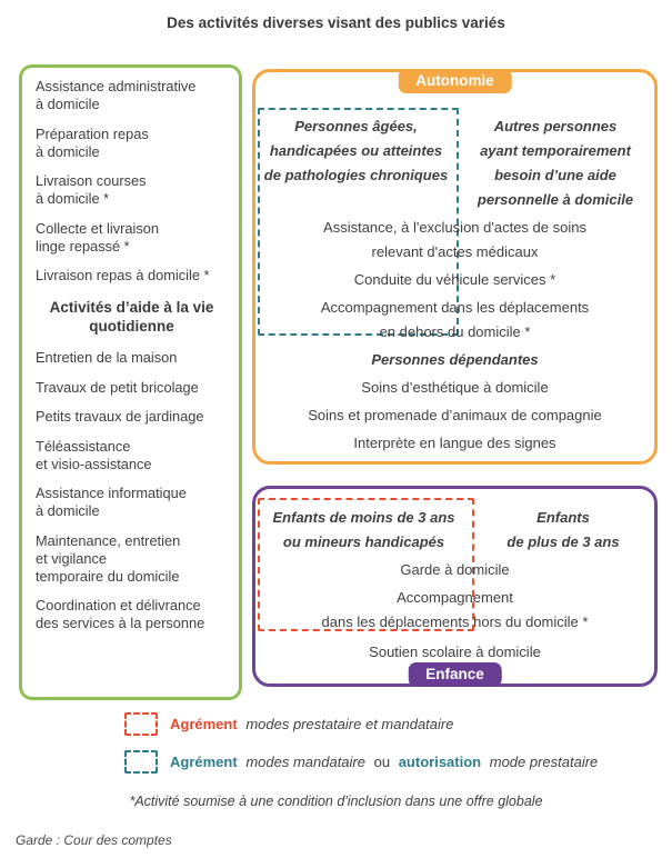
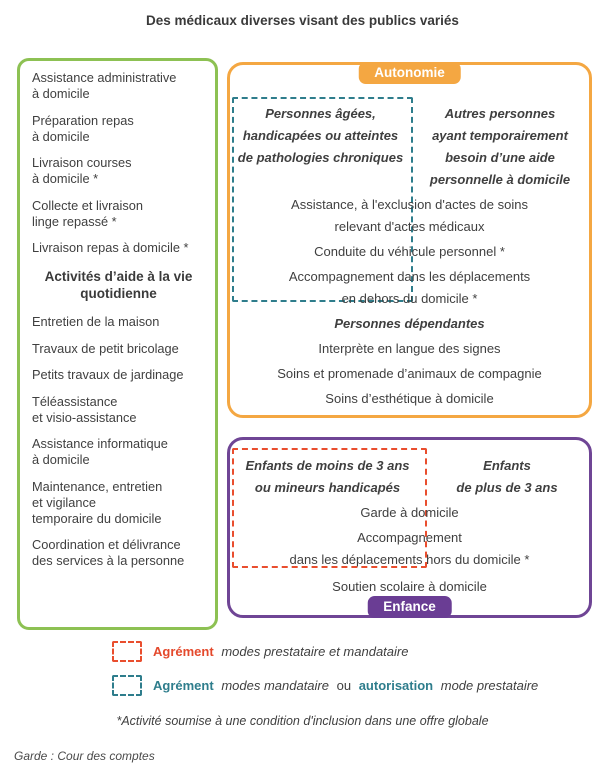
- Des activités diverses visant des publics variés
+ Des médicaux diverses visant des publics variés
  Assistance administrative
  à domicile
  Préparation repas
  à domicile
  Livraison courses
  à domicile *
  Collecte et livraison
  linge repassé *
  Livraison repas à domicile *
  Activités d’aide à la vie
  quotidienne
  Entretien de la maison
  Travaux de petit bricolage
  Petits travaux de jardinage
  Téléassistance
  et visio-assistance
  Assistance informatique
  à domicile
  Maintenance, entretien
  et vigilance
  temporaire du domicile
  Coordination et délivrance
  des services à la personne
  Autonomie
  Personnes âgées,
  handicapées ou atteintes
  de pathologies chroniques
  Autres personnes
  ayant temporairement
  besoin d’une aide
  personnelle à domicile
  Assistance, à l'exclusion d'actes de soins
  relevant d'actes médicaux
- Conduite du véhicule services *
+ Conduite du véhicule personnel *
  Accompagnement dans les déplacements
  en dehors du domicile *
  Personnes dépendantes
- Soins d’esthétique à domicile
+ Interprète en langue des signes
  Soins et promenade d’animaux de compagnie
- Interprète en langue des signes
+ Soins d’esthétique à domicile
  Enfance
  Enfants de moins de 3 ans
  ou mineurs handicapés
  Enfants
  de plus de 3 ans
  Garde à domicile
  Accompagnement
  dans les déplacements hors du domicile *
  Soutien scolaire à domicile
  Agrément modes prestataire et mandataire
  Agrément modes mandataire ou autorisation mode prestataire
  *Activité soumise à une condition d'inclusion dans une offre globale
  Garde : Cour des comptes
